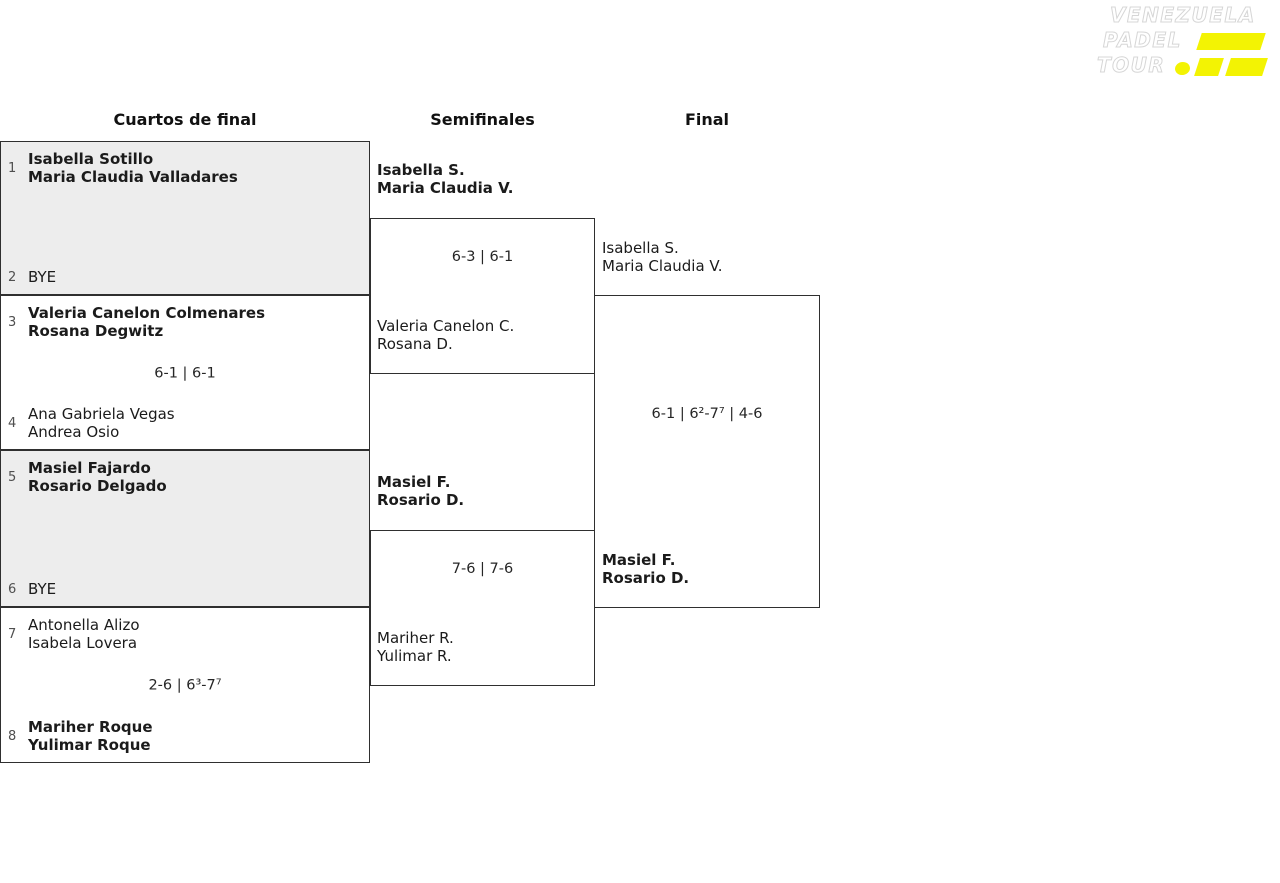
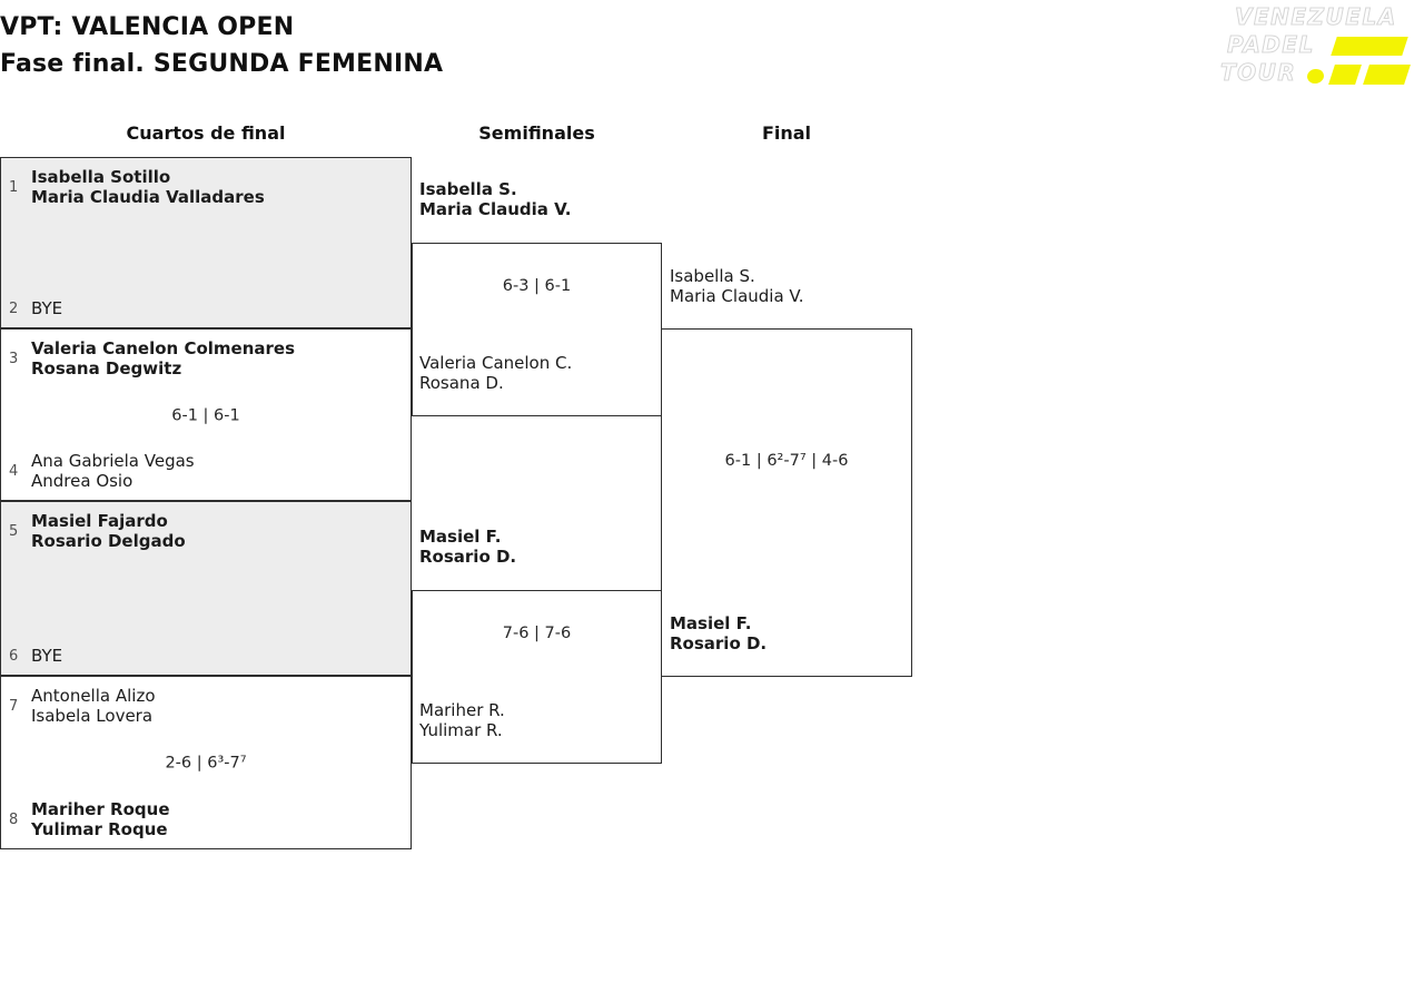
+ VPT: VALENCIA OPEN
+ Fase final. SEGUNDA FEMENINA
  VENEZUELA
  PADEL
  TOUR
  Cuartos de final
  Semifinales
  Final
  1
  Isabella Sotillo
  Maria Claudia Valladares
  2
  BYE
  3
  Valeria Canelon Colmenares
  Rosana Degwitz
  6-1 | 6-1
  4
  Ana Gabriela Vegas
  Andrea Osio
  5
  Masiel Fajardo
  Rosario Delgado
  6
  BYE
  7
  Antonella Alizo
  Isabela Lovera
  2-6 | 6³-7⁷
  8
  Mariher Roque
  Yulimar Roque
  Isabella S.
  Maria Claudia V.
  6-3 | 6-1
  Valeria Canelon C.
  Rosana D.
  Masiel F.
  Rosario D.
  7-6 | 7-6
  Mariher R.
  Yulimar R.
  Isabella S.
  Maria Claudia V.
  6-1 | 6²-7⁷ | 4-6
  Masiel F.
  Rosario D.
